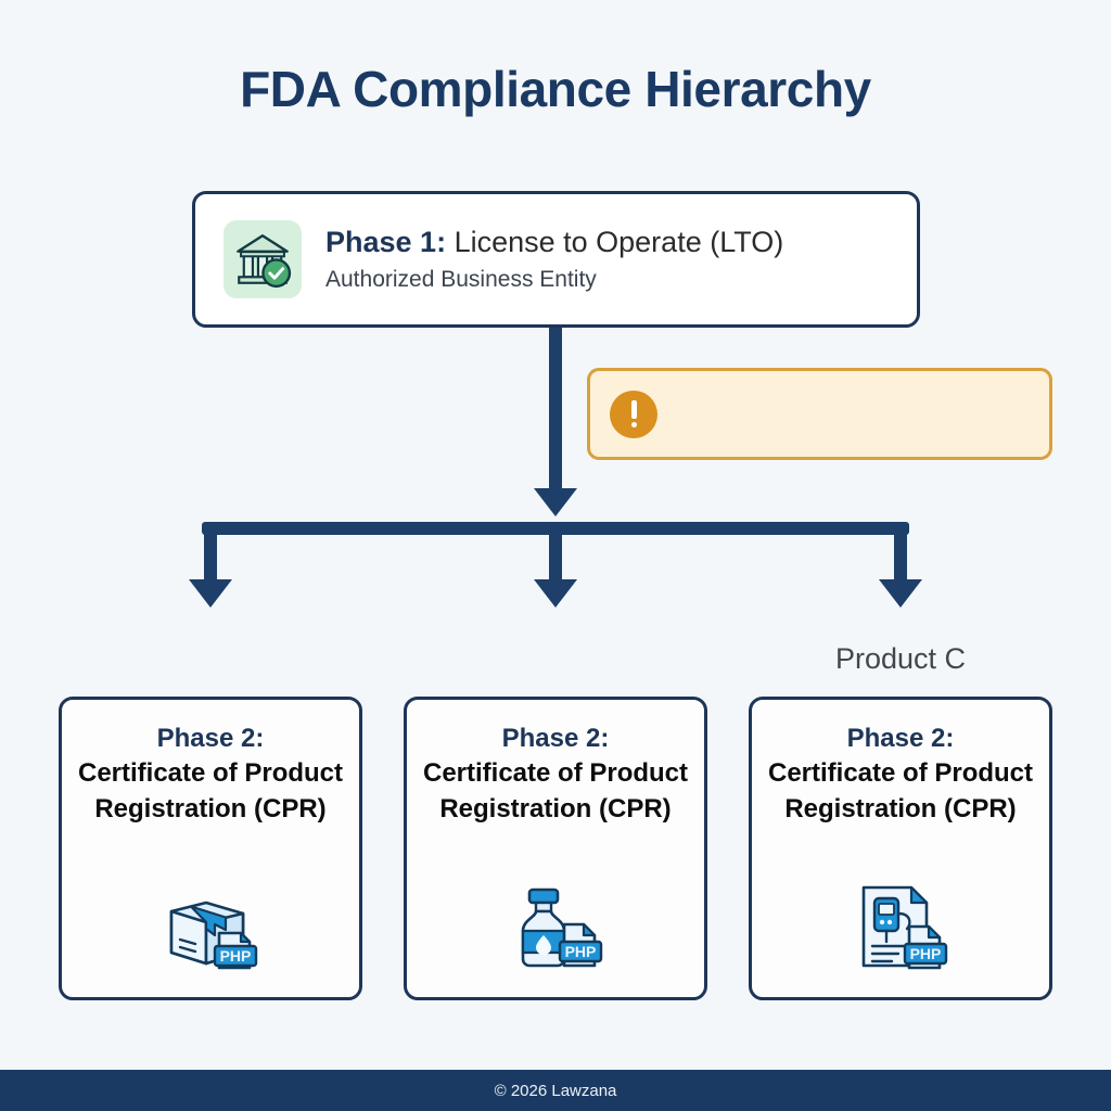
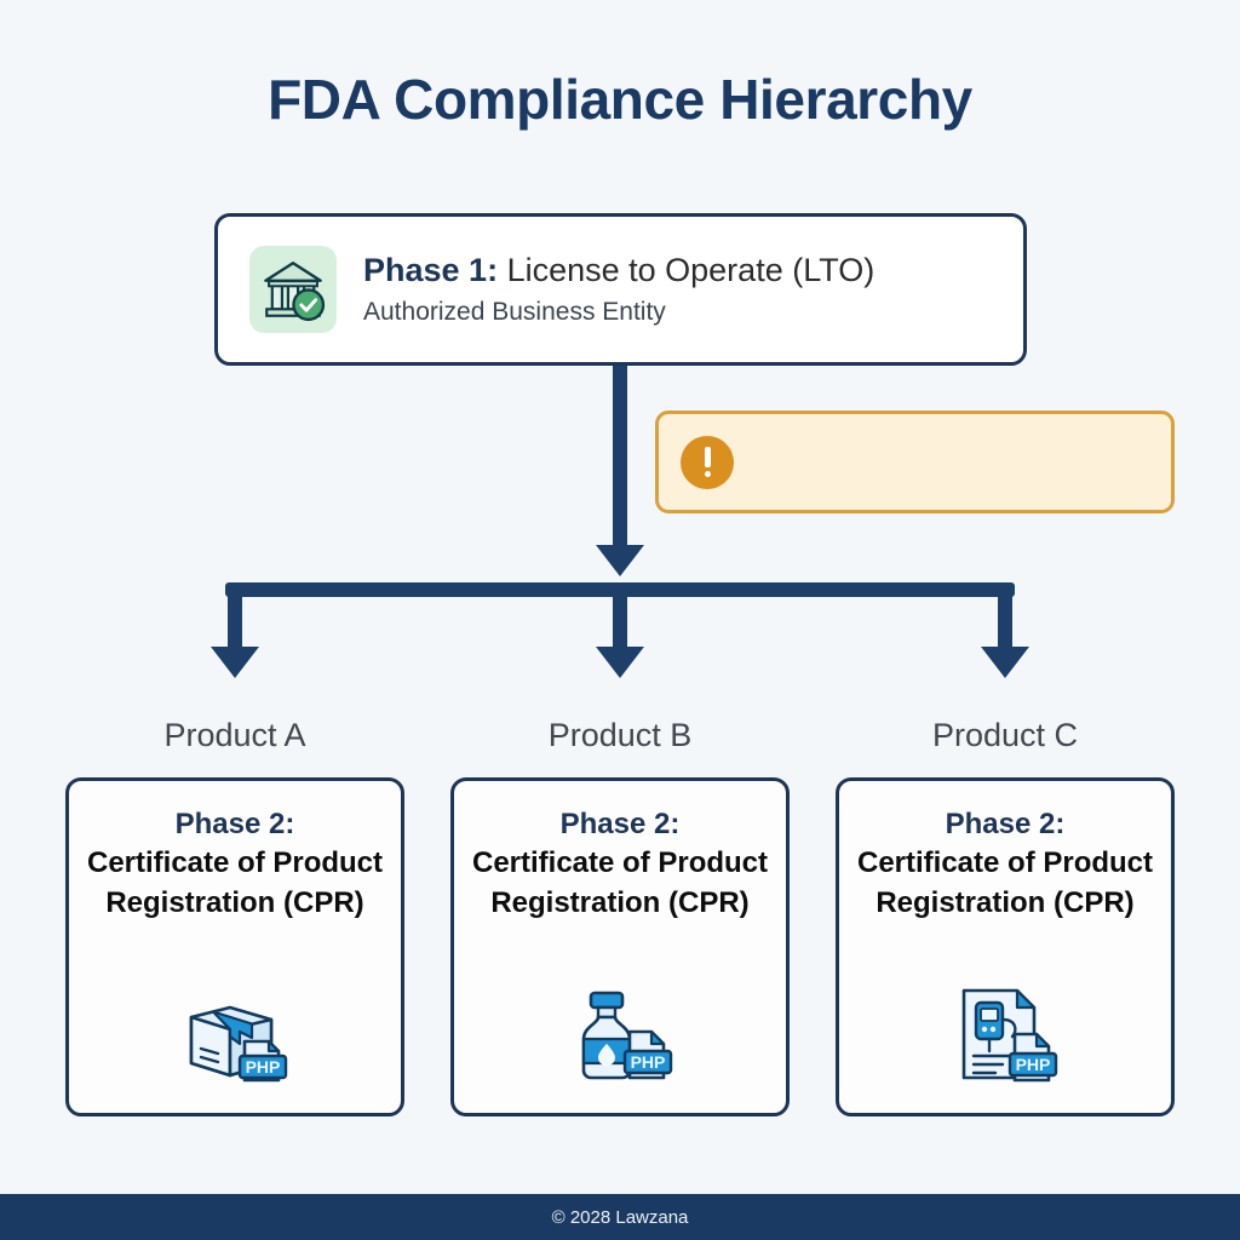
  FDA Compliance Hierarchy
  Phase 1: License to Operate (LTO)
  Authorized Business Entity
+ Product A
+ Product B
  Product C
  Phase 2:
  Certificate of Product Registration (CPR)
  PHP
  Phase 2:
  Certificate of Product Registration (CPR)
  PHP
  Phase 2:
  Certificate of Product Registration (CPR)
  PHP
- © 2026 Lawzana
+ © 2028 Lawzana
